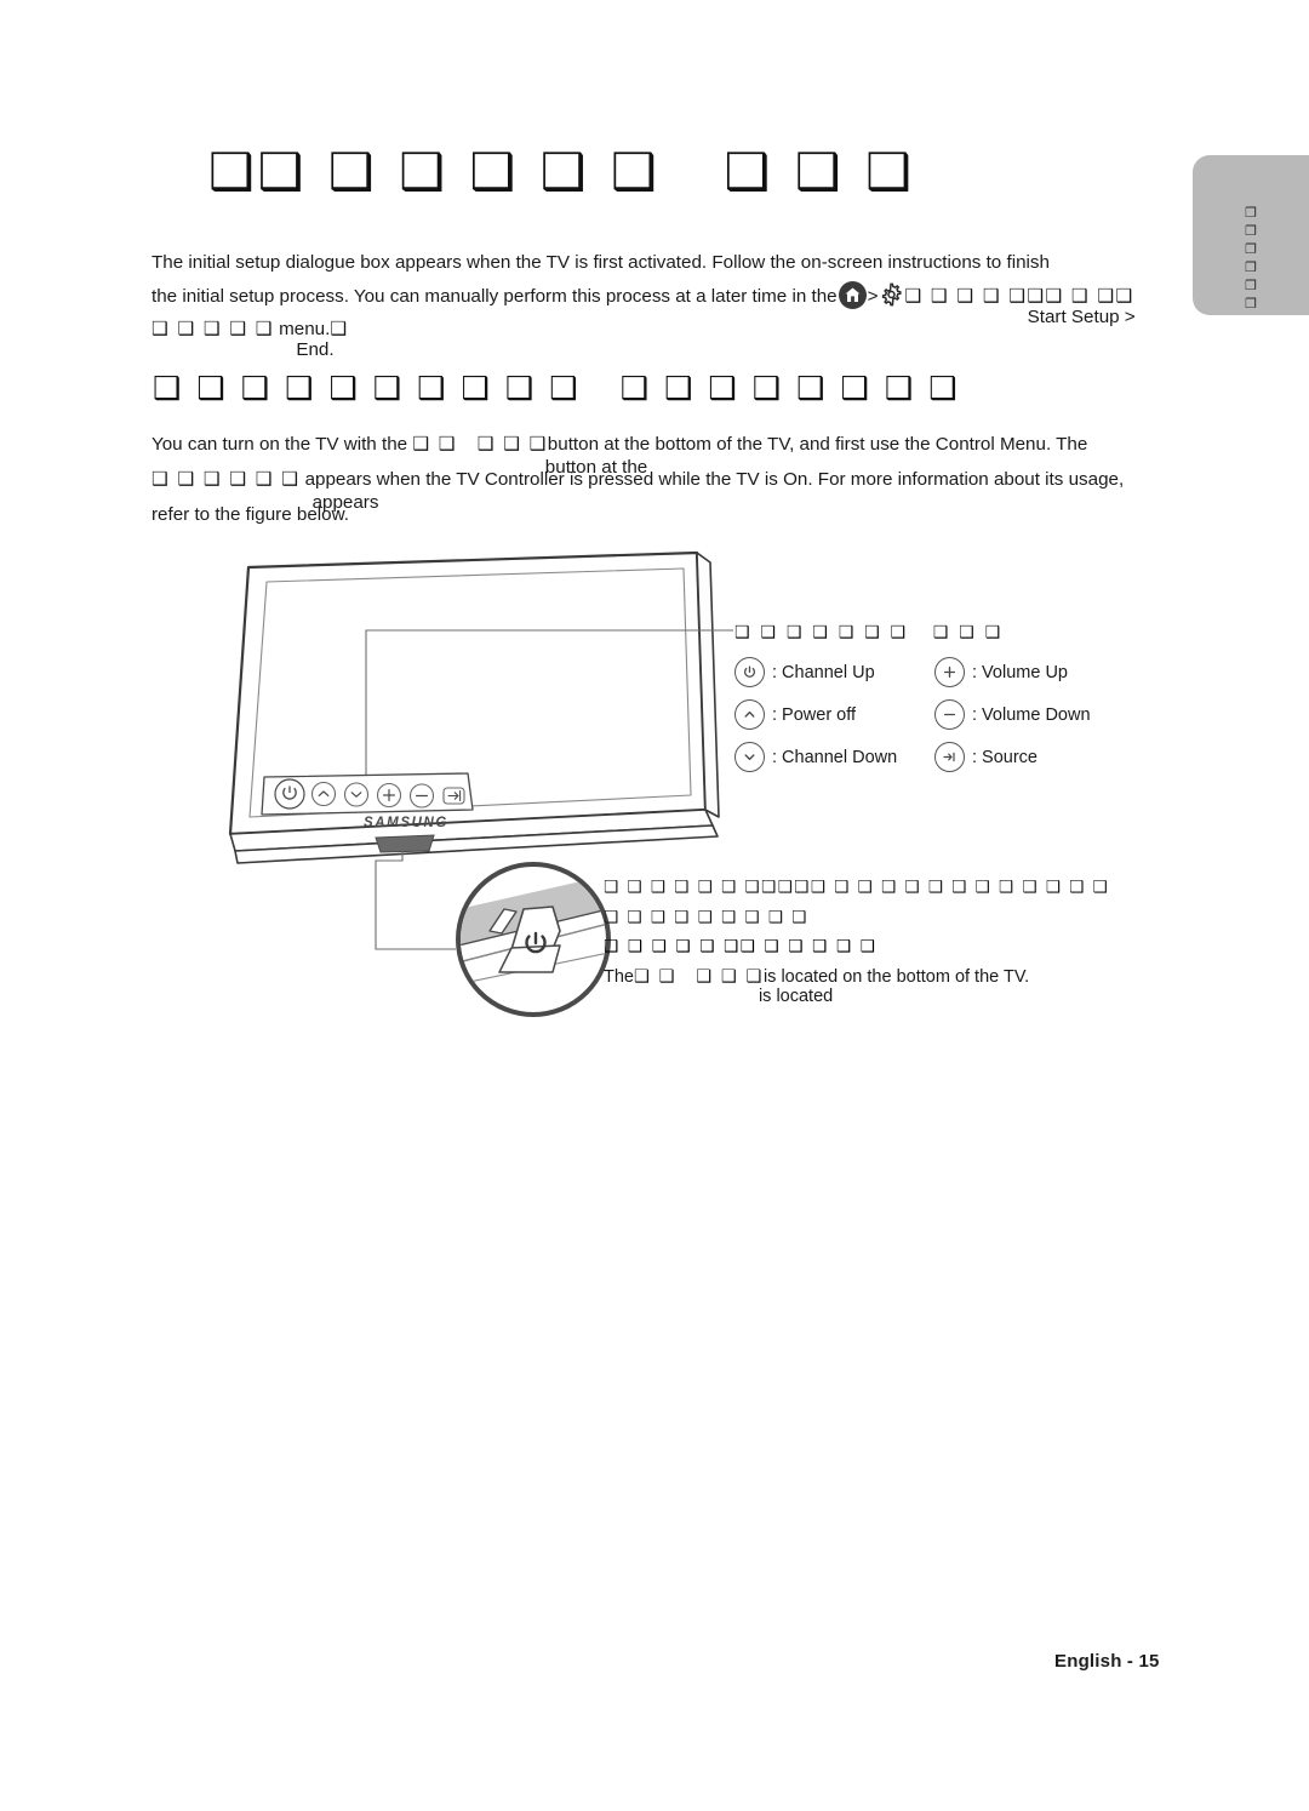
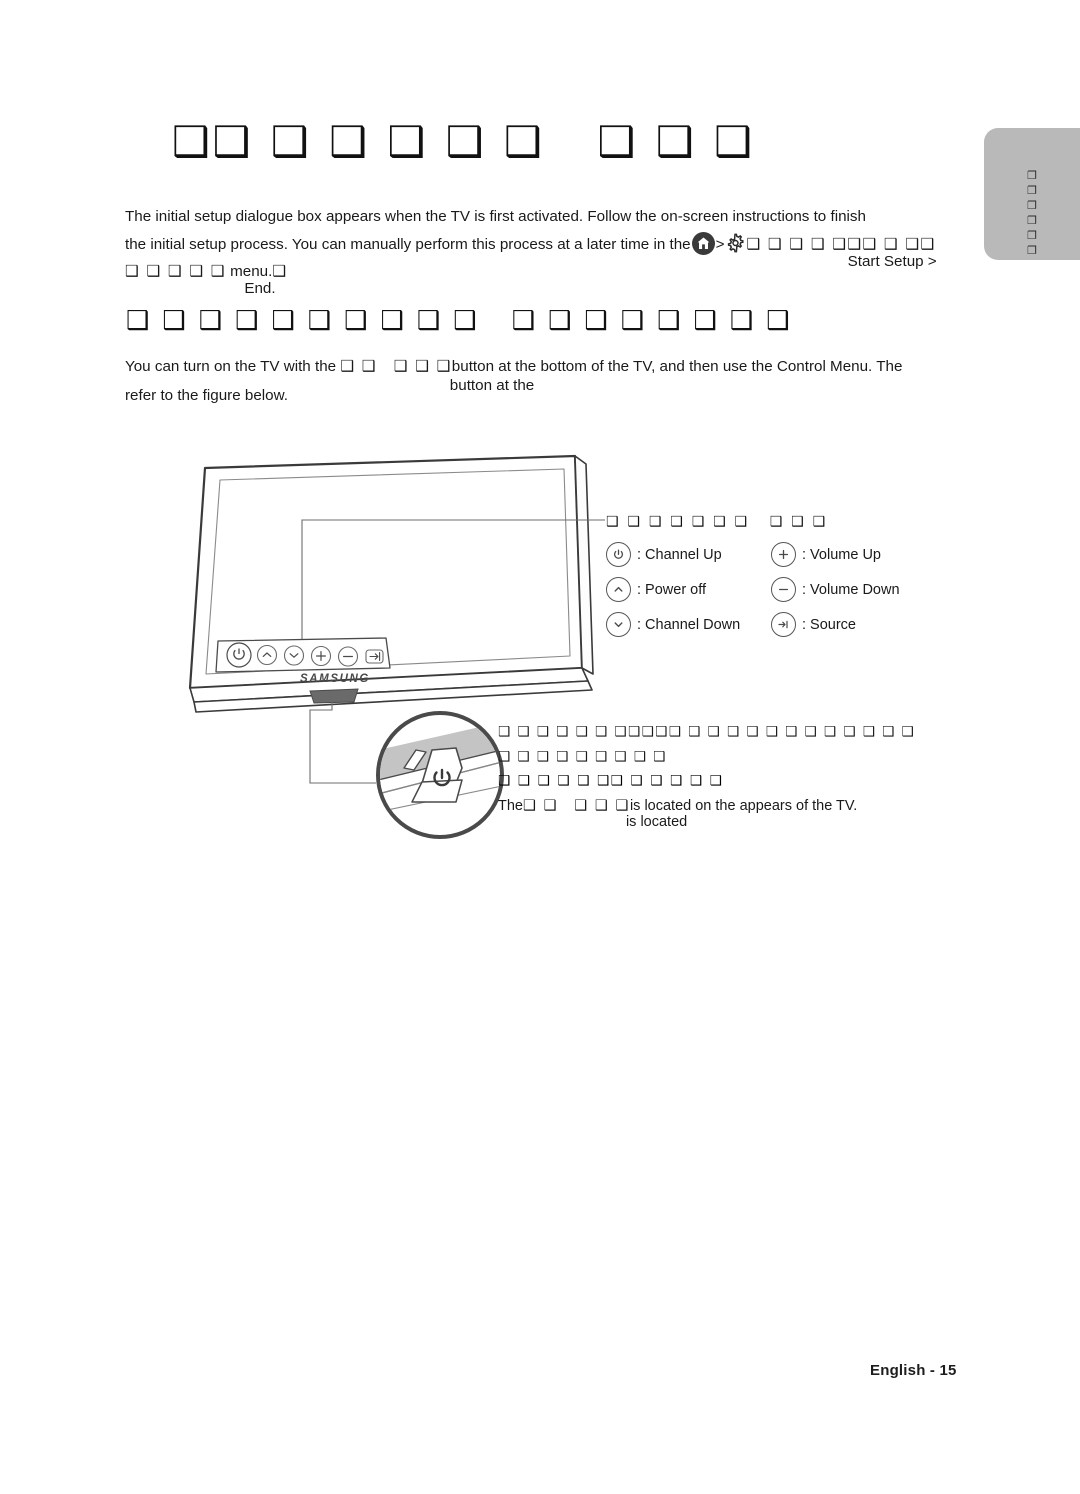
  ❐
  ❐
  ❐
  ❐
  ❐
  ❐
  ❑❑ ❑ ❑ ❑ ❑ ❑ ❑ ❑ ❑
  The initial setup dialogue box appears when the TV is first activated. Follow the on-screen instructions to finish
  the initial setup process. You can manually perform this process at a later time in the > ❑ ❑ ❑ ❑ ❑❑❑ ❑ ❑❑
  Start Setup >
  ❑ ❑ ❑ ❑ ❑ menu.
  End.
  ❑
  ❑ ❑ ❑ ❑ ❑ ❑ ❑ ❑ ❑ ❑ ❑ ❑ ❑ ❑ ❑ ❑ ❑ ❑
  You can turn on the TV with the ❑ ❑ ❑ ❑ ❑
  button at the
- button at the bottom of the TV, and first use the Control Menu. The
+ button at the bottom of the TV, and then use the Control Menu. The
- ❑ ❑ ❑ ❑ ❑ ❑
- appears
- appears when the TV Controller is pressed while the TV is On. For more information about its usage,
  refer to the figure below.
  SAMSUNG
  ❑ ❑ ❑ ❑ ❑ ❑ ❑ ❑ ❑ ❑
  : Channel Up
  : Volume Up
  : Power off
  : Volume Down
  : Channel Down
  : Source
  ❑ ❑ ❑ ❑ ❑ ❑ ❑❑❑❑❑ ❑ ❑ ❑ ❑ ❑ ❑ ❑ ❑ ❑ ❑ ❑ ❑
  ❑ ❑ ❑ ❑ ❑ ❑ ❑ ❑ ❑
  ❑ ❑ ❑ ❑ ❑ ❑❑ ❑ ❑ ❑ ❑ ❑
  The❑ ❑ ❑ ❑ ❑
  is located
- is located on the bottom of the TV.
+ is located on the appears of the TV.
  English - 15
